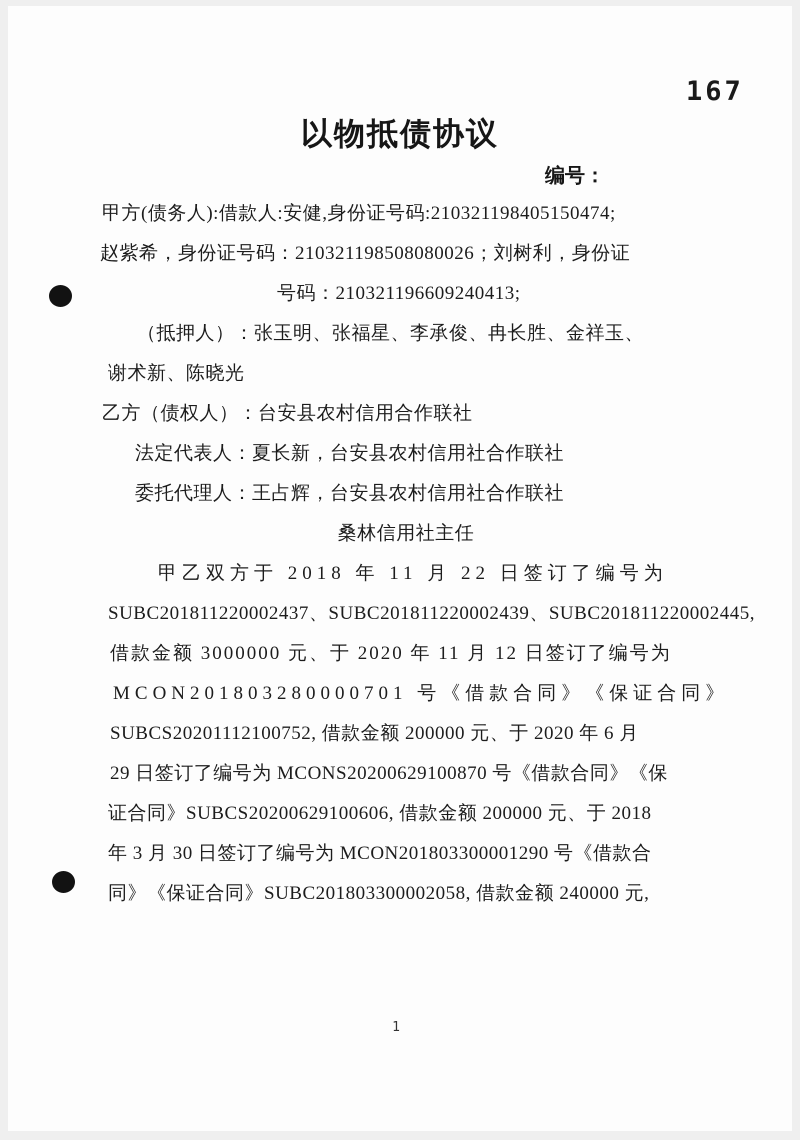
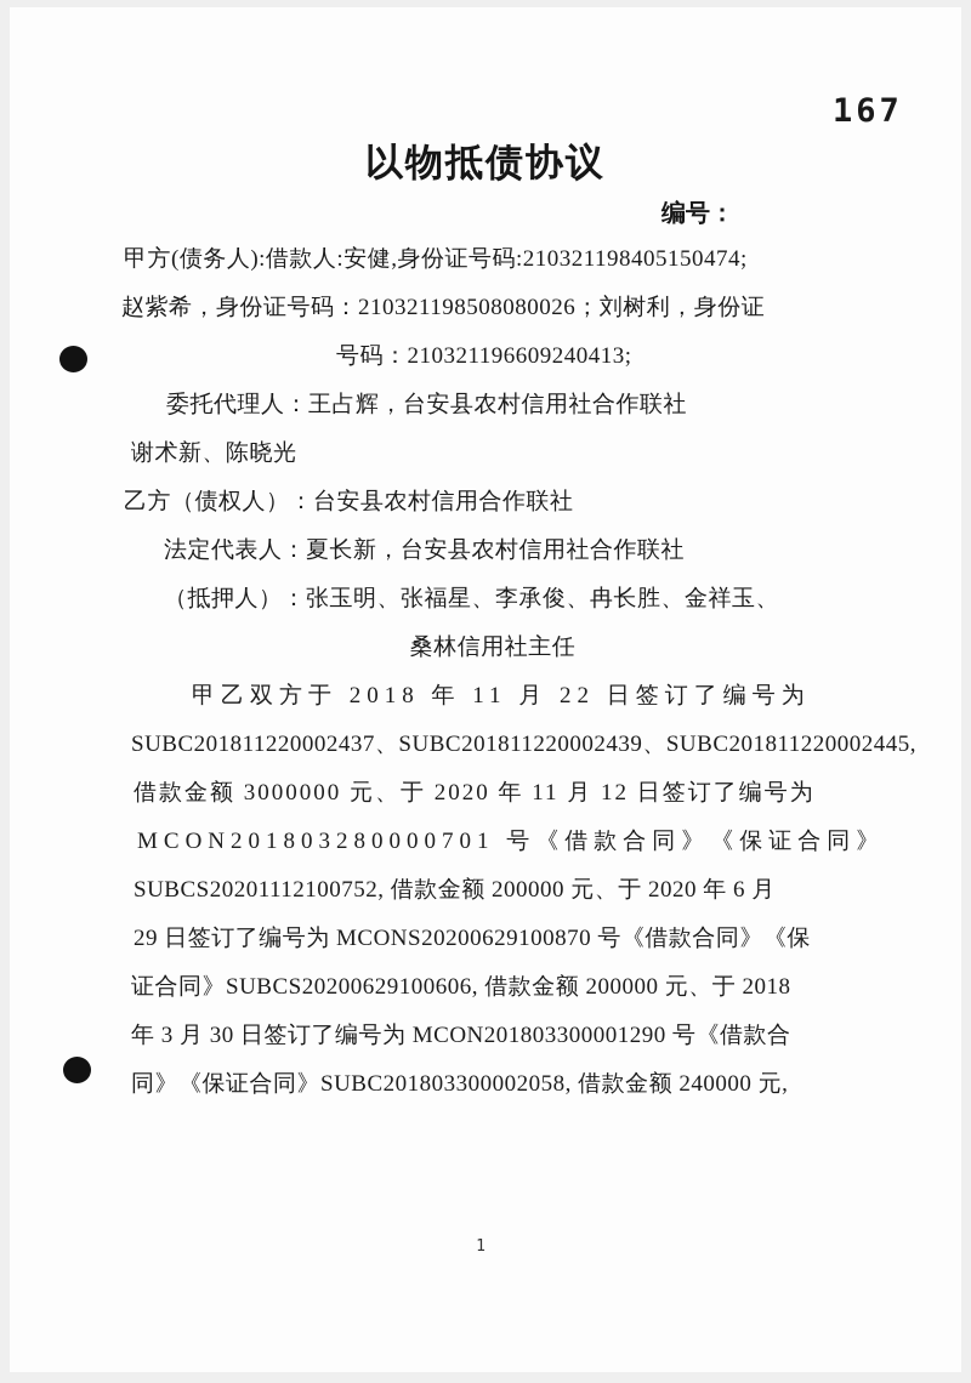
  167
  以物抵债协议
  编号：
  甲方(债务人):借款人:安健,身份证号码:210321198405150474;
  赵紫希，身份证号码：210321198508080026；刘树利，身份证
  号码：210321196609240413;
- （抵押人）：张玉明、张福星、李承俊、冉长胜、金祥玉、
+ 委托代理人：王占辉，台安县农村信用社合作联社
  谢术新、陈晓光
  乙方（债权人）：台安县农村信用合作联社
  法定代表人：夏长新，台安县农村信用社合作联社
- 委托代理人：王占辉，台安县农村信用社合作联社
+ （抵押人）：张玉明、张福星、李承俊、冉长胜、金祥玉、
  桑林信用社主任
  甲乙双方于 2018 年 11 月 22 日签订了编号为
  SUBC201811220002437、SUBC201811220002439、SUBC201811220002445,
  借款金额 3000000 元、于 2020 年 11 月 12 日签订了编号为
  MCON201803280000701 号《借款合同》《保证合同》
  SUBCS20201112100752, 借款金额 200000 元、于 2020 年 6 月
  29 日签订了编号为 MCONS20200629100870 号《借款合同》《保
  证合同》SUBCS20200629100606, 借款金额 200000 元、于 2018
  年 3 月 30 日签订了编号为 MCON201803300001290 号《借款合
  同》《保证合同》SUBC201803300002058, 借款金额 240000 元,
  1
